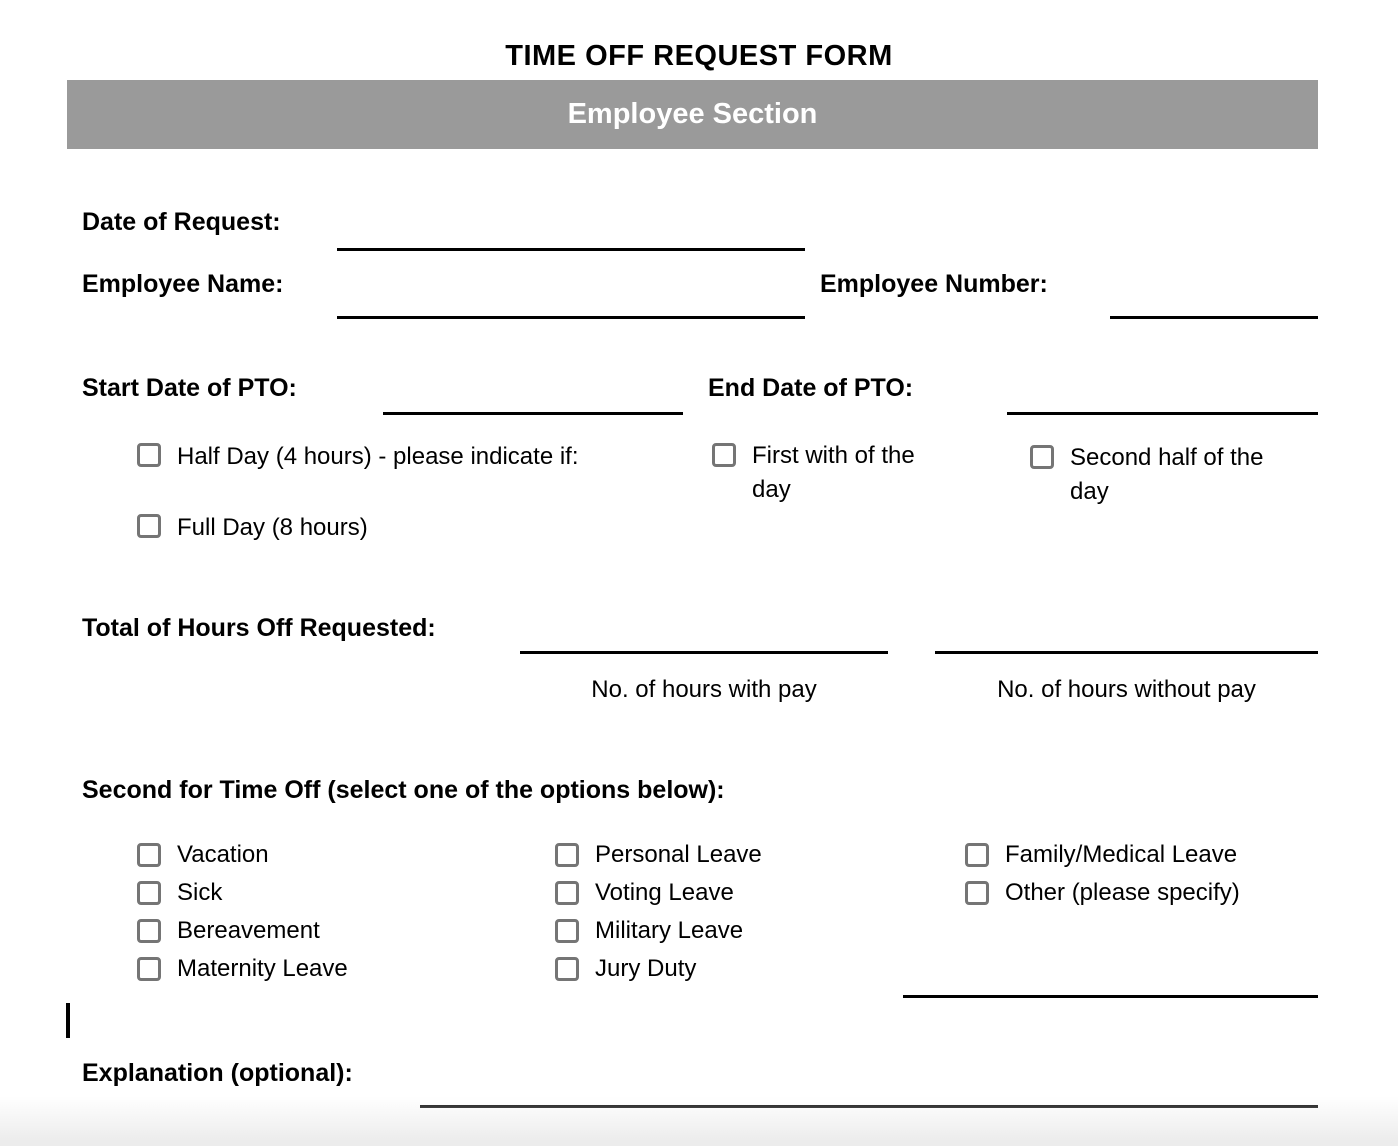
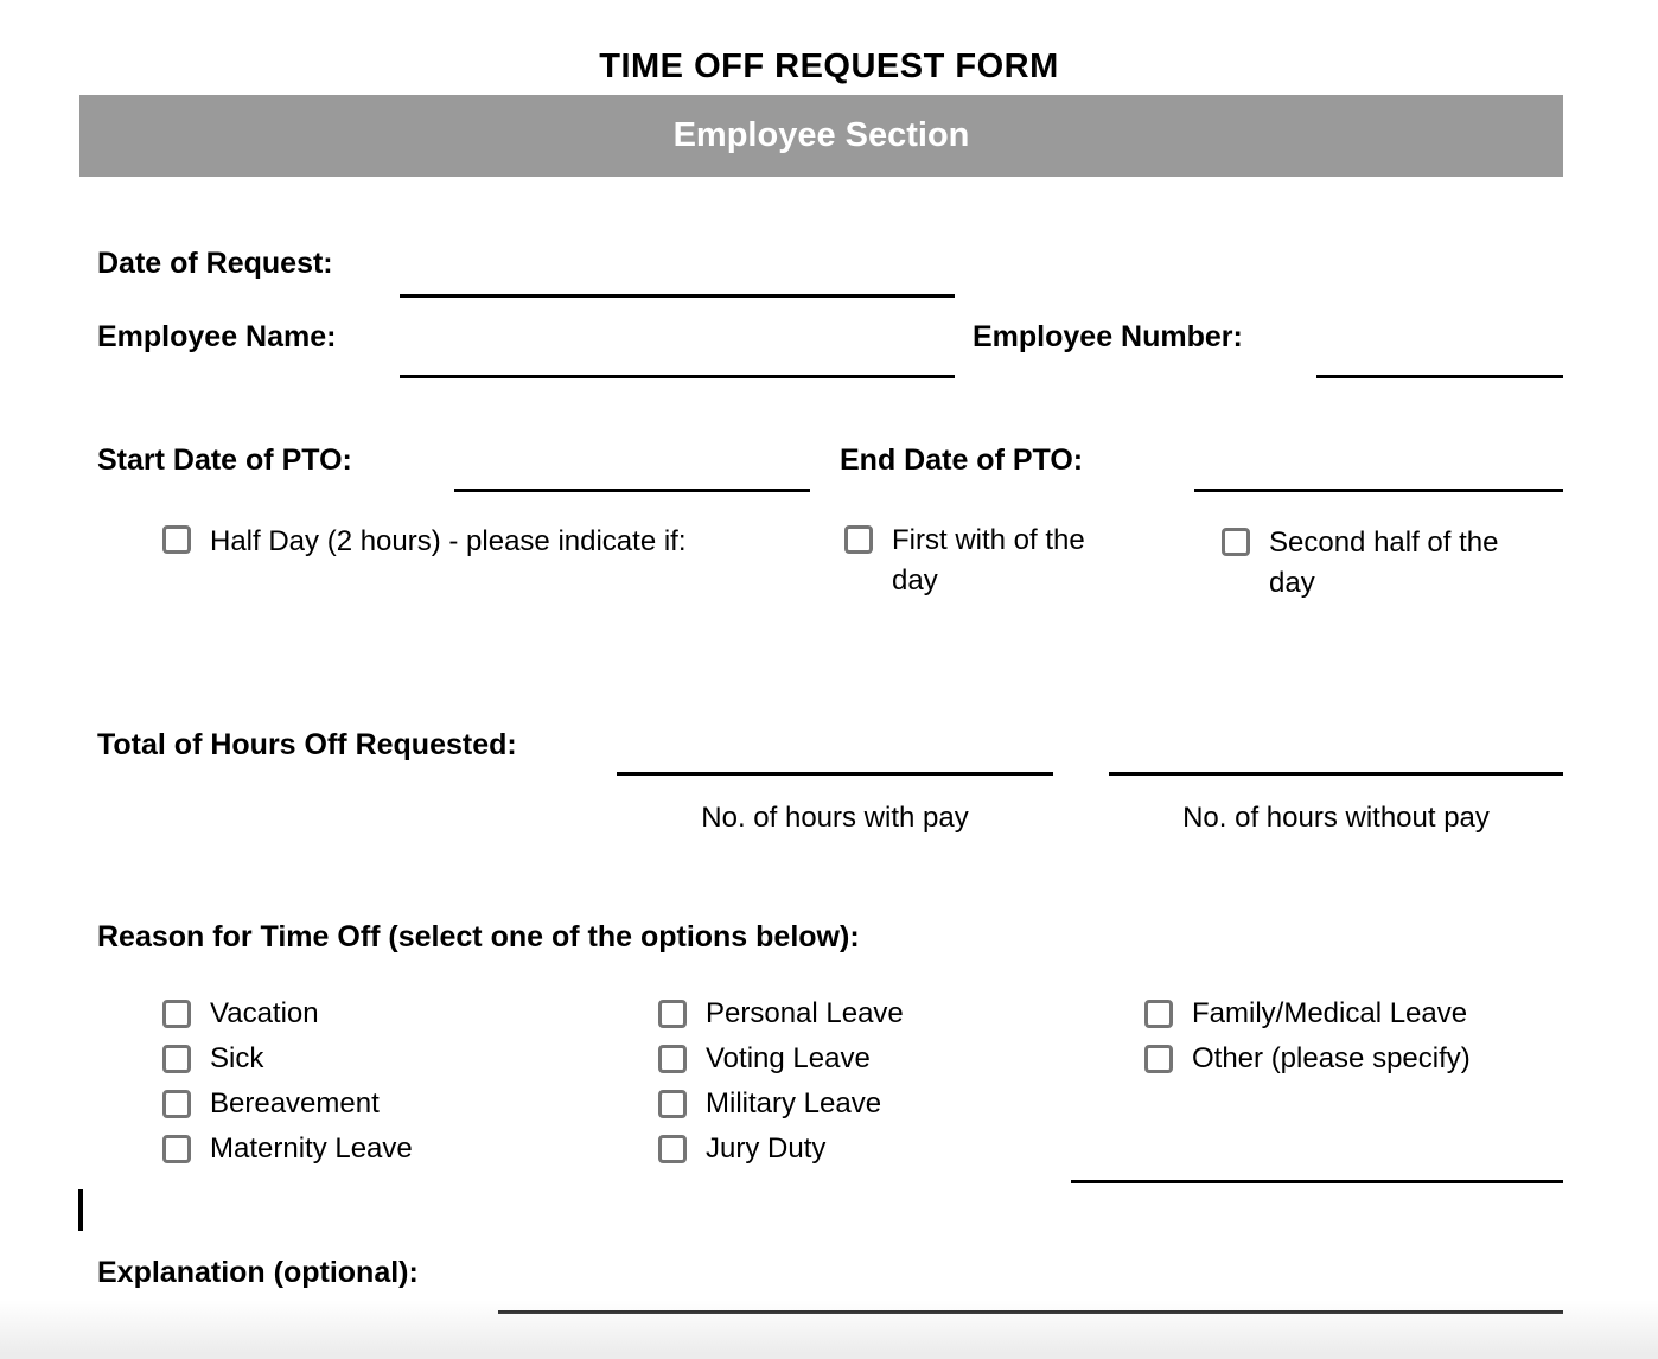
  TIME OFF REQUEST FORM
  Employee Section
  Date of Request:
  Employee Name:
  Employee Number:
  Start Date of PTO:
  End Date of PTO:
- Half Day (4 hours) - please indicate if:
+ Half Day (2 hours) - please indicate if:
  First with of the day
  Second half of the day
- Full Day (8 hours)
  Total of Hours Off Requested:
  No. of hours with pay
  No. of hours without pay
- Second for Time Off (select one of the options below):
+ Reason for Time Off (select one of the options below):
  Vacation
  Sick
  Bereavement
  Maternity Leave
  Personal Leave
  Voting Leave
  Military Leave
  Jury Duty
  Family/Medical Leave
  Other (please specify)
  Explanation (optional):
